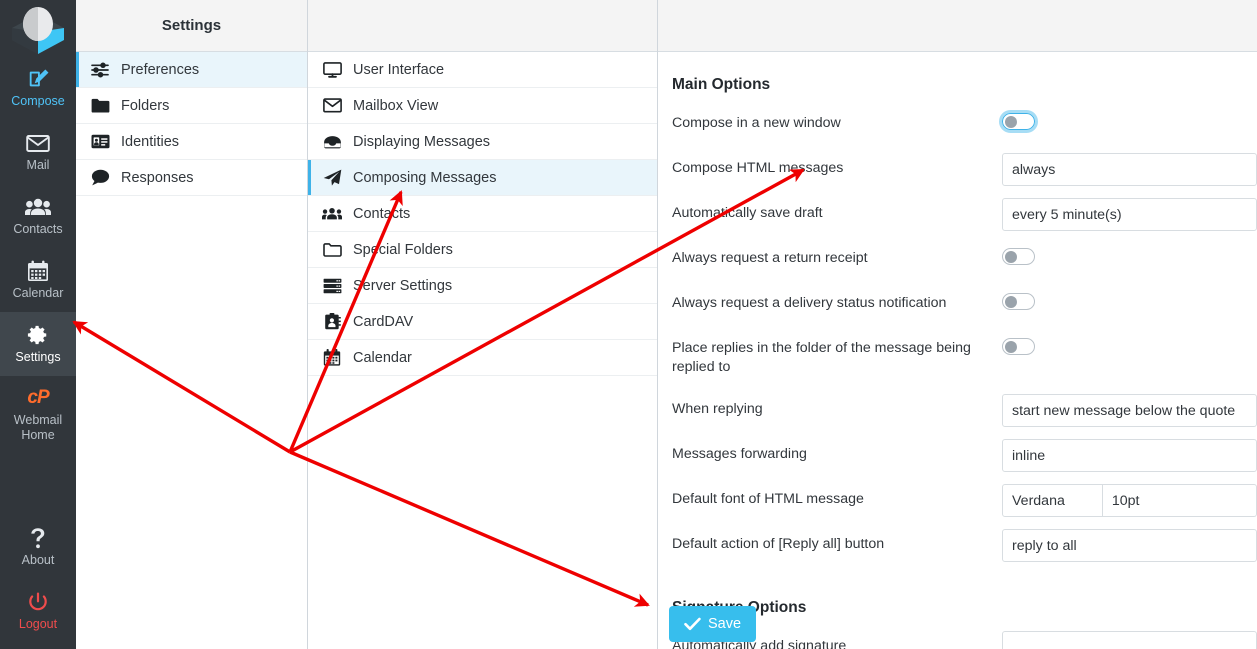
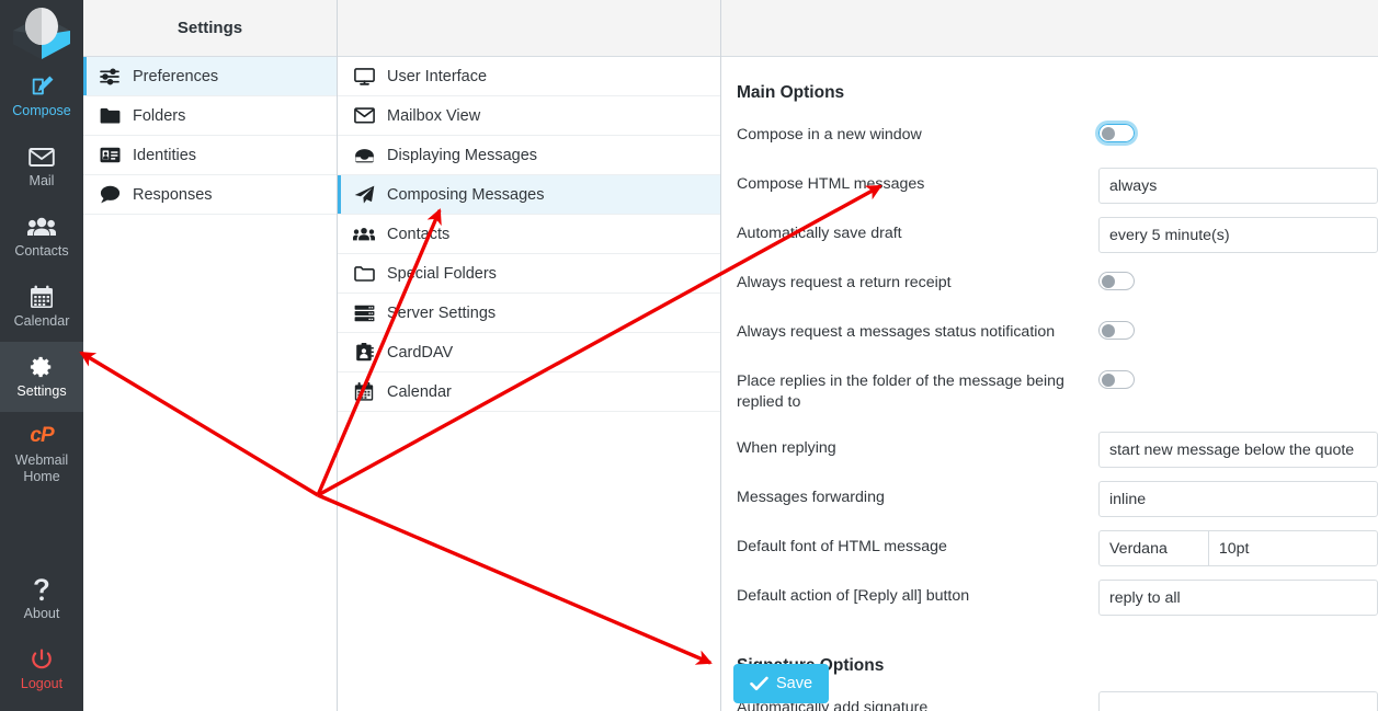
  Compose
  Mail
  Contacts
  Calendar
  Settings
  cP
  Webmail
  Home
  About
  Logout
  Settings
  Preferences
  Folders
  Identities
  Responses
  User Interface
  Mailbox View
  Displaying Messages
  Composing Messages
  Contacts
  Spcial Folders
  Server Settings
  CardDAV
  Calendar
  Main Options
  Compose in a new window
  Compose HTML messages
  always
  Automacally save draft
  every 5 minute(s)
  Always request a return receipt
- Always request a delivery status notification
+ Always request a messages status notification
  Place replies in the folder of the message being replied to
  When replying
  start new message below the quote
  Messages forwarding
  inline
  Default font of HTML message
  Verdana
  10pt
  Default action of [Reply all] button
  reply to all
  Automatically add signature
  Save
